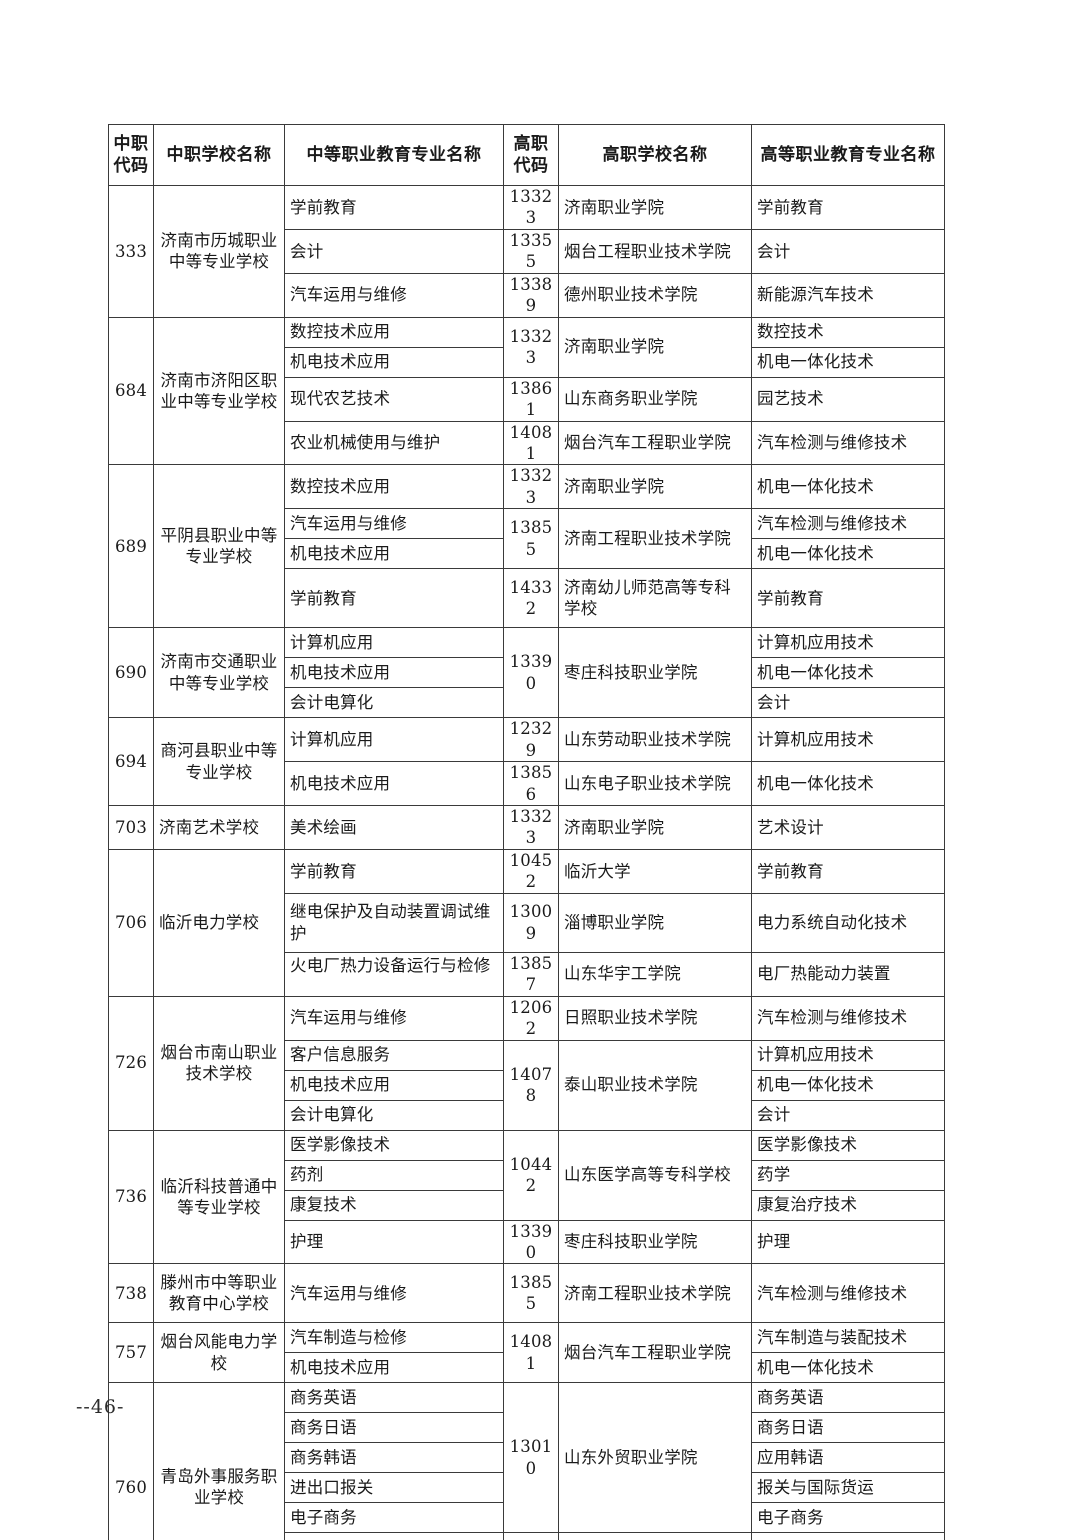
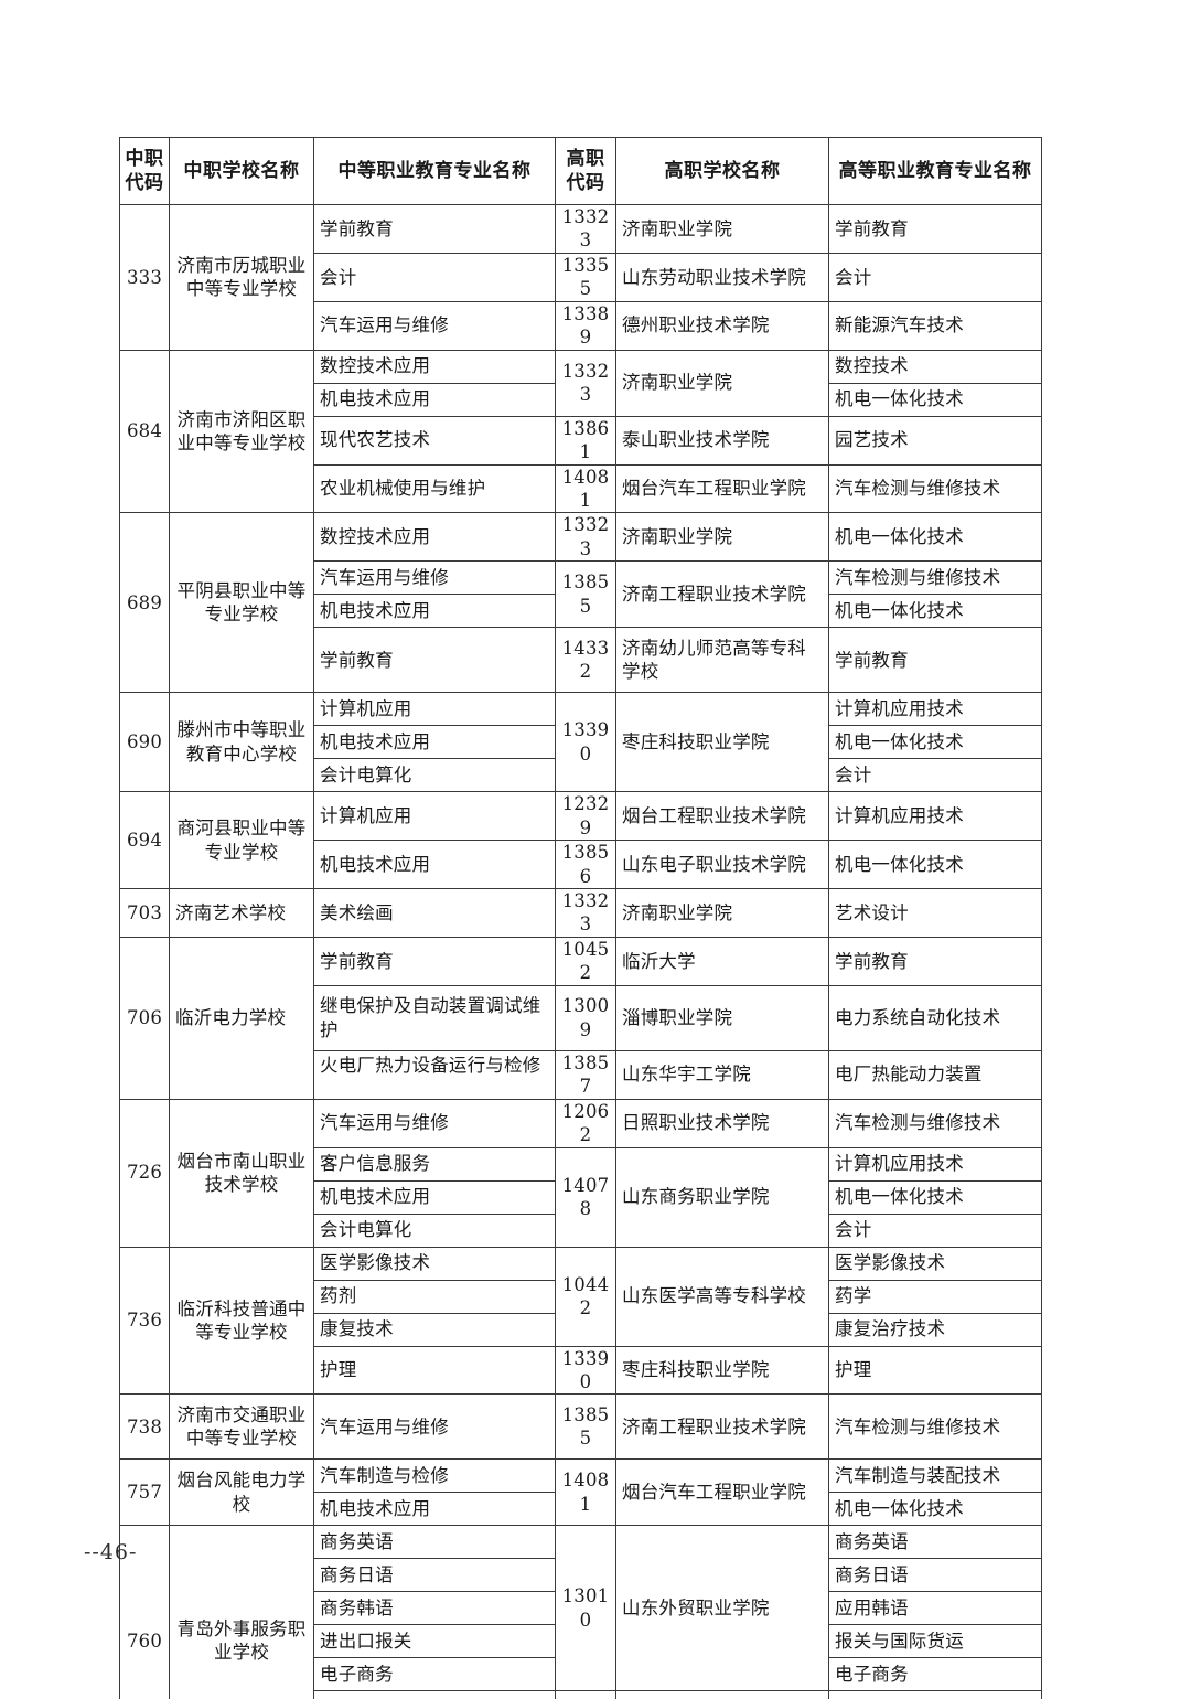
  中职 代码	中职学校名称	中等职业教育专业名称	高职 代码	高职学校名称	高等职业教育专业名称
  333	济南市历城职业中等专业学校	学前教育	13323	济南职业学院	学前教育
- 会计	13355	烟台工程职业技术学院	会计
+ 会计	13355	山东劳动职业技术学院	会计
  汽车运用与维修	13389	德州职业技术学院	新能源汽车技术
  684	济南市济阳区职业中等专业学校	数控技术应用	13323	济南职业学院	数控技术
  机电技术应用	机电一体化技术
- 现代农艺技术	13861	山东商务职业学院	园艺技术
+ 现代农艺技术	13861	泰山职业技术学院	园艺技术
  农业机械使用与维护	14081	烟台汽车工程职业学院	汽车检测与维修技术
  689	平阴县职业中等专业学校	数控技术应用	13323	济南职业学院	机电一体化技术
  汽车运用与维修	13855	济南工程职业技术学院	汽车检测与维修技术
  机电技术应用	机电一体化技术
  学前教育	14332	济南幼儿师范高等专科学校	学前教育
- 690	济南市交通职业中等专业学校	计算机应用	13390	枣庄科技职业学院	计算机应用技术
+ 690	滕州市中等职业教育中心学校	计算机应用	13390	枣庄科技职业学院	计算机应用技术
  机电技术应用	机电一体化技术
  会计电算化	会计
- 694	商河县职业中等专业学校	计算机应用	12329	山东劳动职业技术学院	计算机应用技术
+ 694	商河县职业中等专业学校	计算机应用	12329	烟台工程职业技术学院	计算机应用技术
  机电技术应用	13856	山东电子职业技术学院	机电一体化技术
  703	济南艺术学校	美术绘画	13323	济南职业学院	艺术设计
  706	临沂电力学校	学前教育	10452	临沂大学	学前教育
  继电保护及自动装置调试维护	13009	淄博职业学院	电力系统自动化技术
  火电厂热力设备运行与检修	13857	山东华宇工学院	电厂热能动力装置
  726	烟台市南山职业技术学校	汽车运用与维修	12062	日照职业技术学院	汽车检测与维修技术
- 客户信息服务	14078	泰山职业技术学院	计算机应用技术
+ 客户信息服务	14078	山东商务职业学院	计算机应用技术
  机电技术应用	机电一体化技术
  会计电算化	会计
  736	临沂科技普通中等专业学校	医学影像技术	10442	山东医学高等专科学校	医学影像技术
  药剂	药学
  康复技术	康复治疗技术
  护理	13390	枣庄科技职业学院	护理
- 738	滕州市中等职业教育中心学校	汽车运用与维修	13855	济南工程职业技术学院	汽车检测与维修技术
+ 738	济南市交通职业中等专业学校	汽车运用与维修	13855	济南工程职业技术学院	汽车检测与维修技术
  757	烟台风能电力学校	汽车制造与检修	14081	烟台汽车工程职业学院	汽车制造与装配技术
  机电技术应用	机电一体化技术
  760	青岛外事服务职业学校	商务英语	13010	山东外贸职业学院	商务英语
  商务日语	商务日语
  商务韩语	应用韩语
  进出口报关	报关与国际货运
  电子商务	电子商务
  --46-
